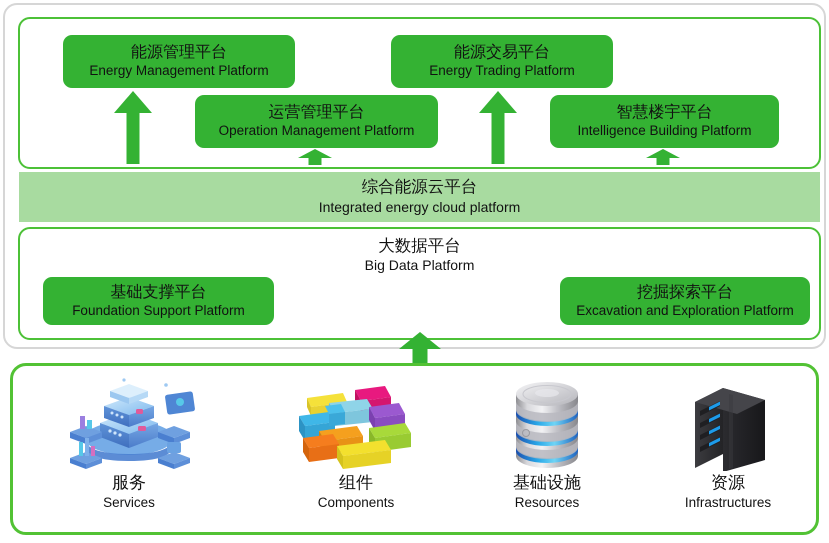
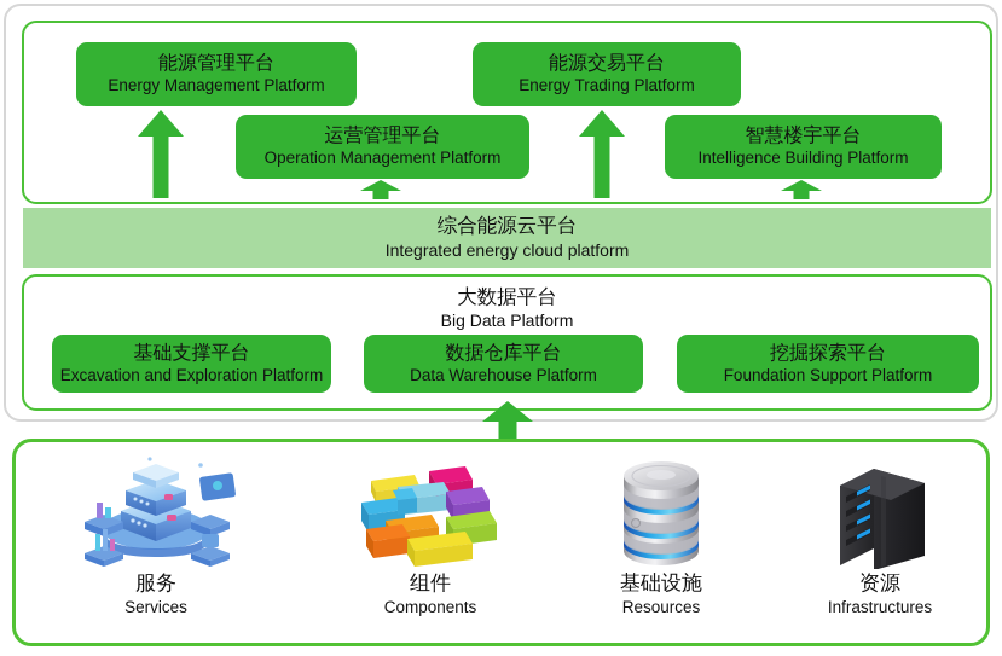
  能源管理平台
  Energy Management Platform
  能源交易平台
  Energy Trading Platform
  运营管理平台
  Operation Management Platform
  智慧楼宇平台
  Intelligence Building Platform
  综合能源云平台
  Integrated energy cloud platform
  大数据平台
  Big Data Platform
  基础支撑平台
- Foundation Support Platform
+ Excavation and Exploration Platform
+ 数据仓库平台
+ Data Warehouse Platform
  挖掘探索平台
- Excavation and Exploration Platform
+ Foundation Support Platform
  服务
  Services
  组件
  Components
  基础设施
  Resources
  资源
  Infrastructures
